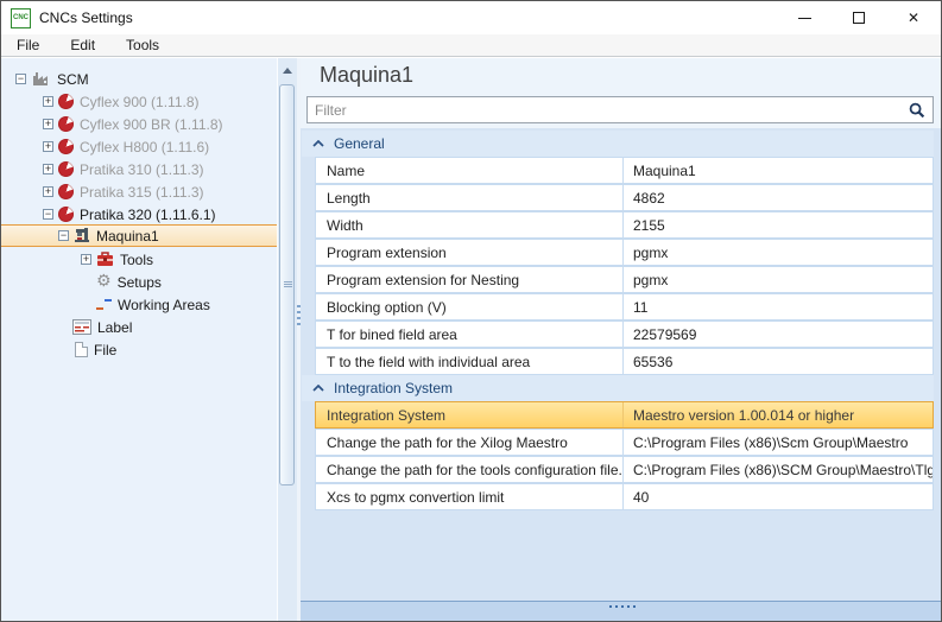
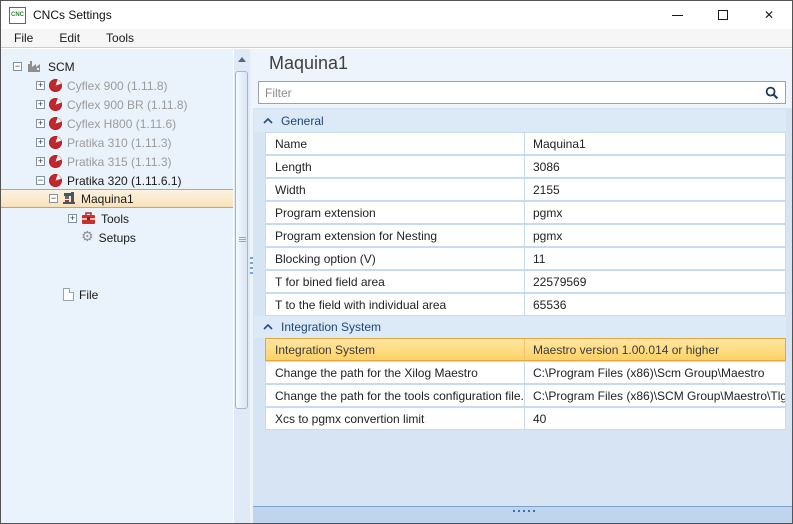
  CNCs Settings
  ✕
  File
  Edit
  Tools
  SCM
  Cyflex 900 (1.11.8)
  Cyflex 900 BR (1.11.8)
  Cyflex H800 (1.11.6)
  Pratika 310 (1.11.3)
  Pratika 315 (1.11.3)
  Pratika 320 (1.11.6.1)
  Maquina1
  Tools
  ⚙
  Setups
- Working Areas
- Label
  File
  Maquina1
  Filter
  General
  Name
  Maquina1
  Length
- 4862
+ 3086
  Width
  2155
  Program extension
  pgmx
  Program extension for Nesting
  pgmx
  Blocking option (V)
  11
  T for bined field area
  22579569
  T to the field with individual area
  65536
  Integration System
  Integration System
  Maestro version 1.00.014 or higher
  Change the path for the Xilog Maestro
  C:\Program Files (x86)\Scm Group\Maestro
  Change the path for the tools configuration file.
  C:\Program Files (x86)\SCM Group\Maestro\Tlg
  Xcs to pgmx convertion limit
  40
